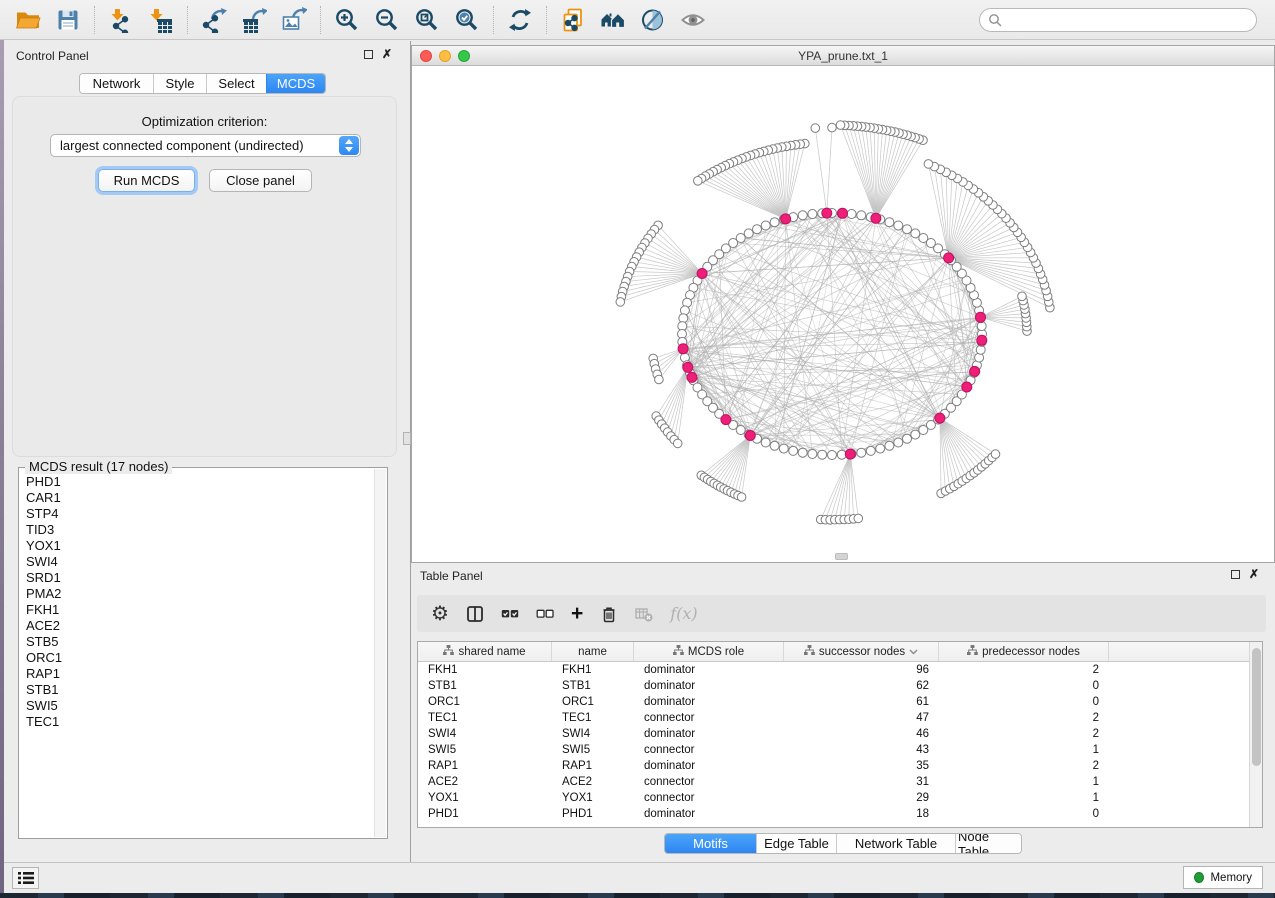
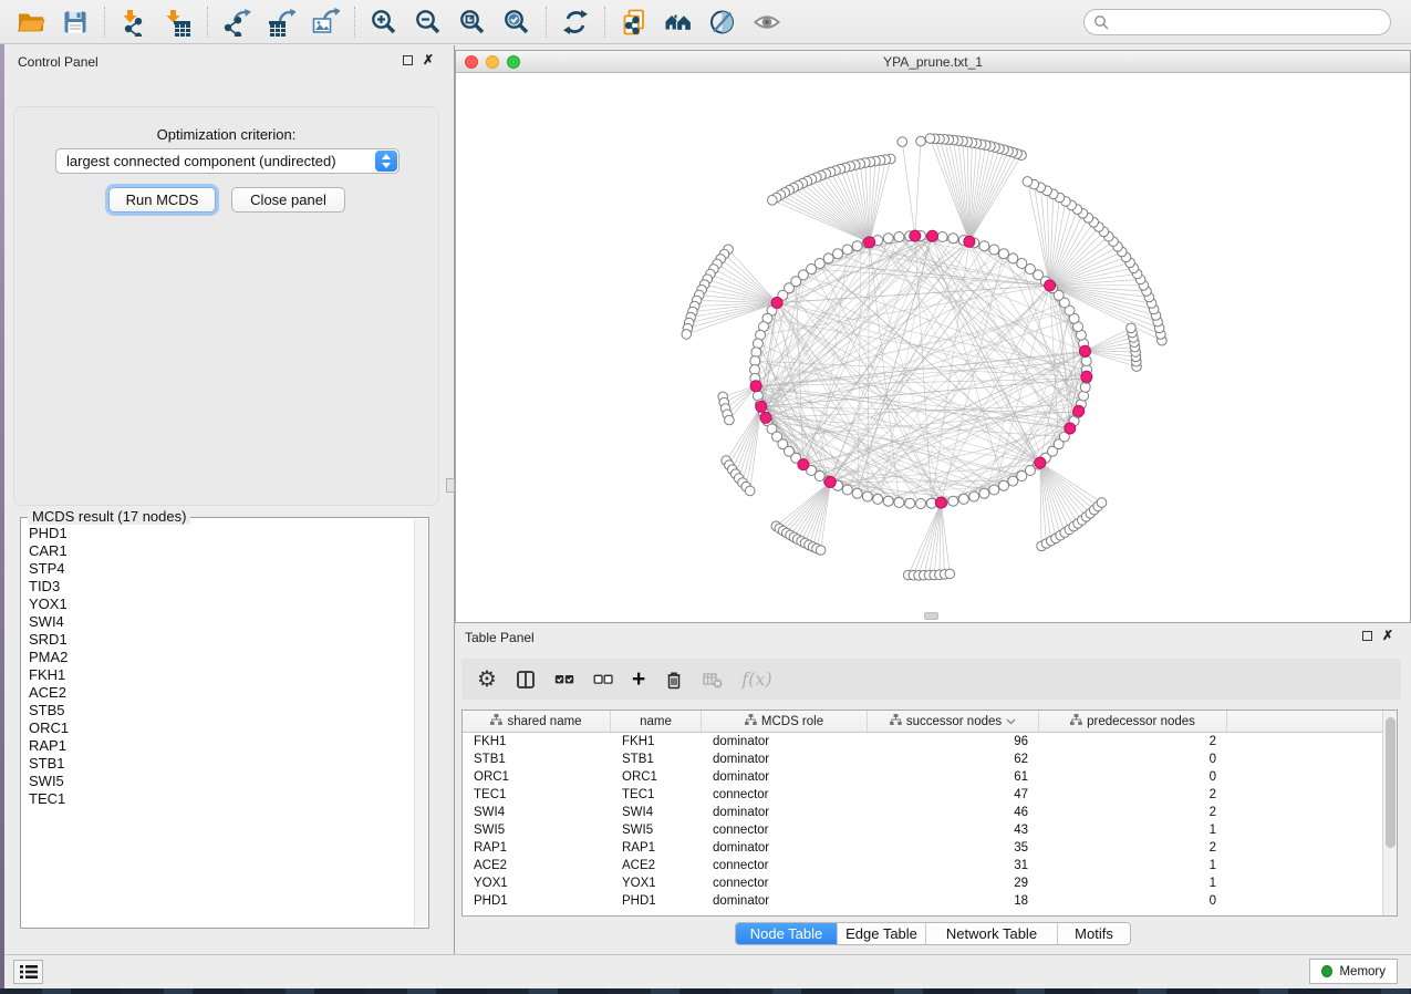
  Control Panel
  ✗
- Network
- Style
- Select
- MCDS
  Optimization criterion:
  largest connected component (undirected)
  Run MCDS
  Close panel
  MCDS result (17 nodes)
  PHD1
  CAR1
  STP4
  TID3
  YOX1
  SWI4
  SRD1
  PMA2
  FKH1
  ACE2
  STB5
  ORC1
  RAP1
  STB1
  SWI5
  TEC1
  YPA_prune.txt_1
  Table Panel
  ✗
  ⚙
  +
  f(x)
  shared name
  name
  MCDS role
  successor nodes
  predecessor nodes
  FKH1
  FKH1
  dominator
  96
  2
  STB1
  STB1
  dominator
  62
  0
  ORC1
  ORC1
  dominator
  61
  0
  TEC1
  TEC1
  connector
  47
  2
  SWI4
  SWI4
  dominator
  46
  2
  SWI5
  SWI5
  connector
  43
  1
  RAP1
  RAP1
  dominator
  35
  2
  ACE2
  ACE2
  connector
  31
  1
  YOX1
  YOX1
  connector
  29
  1
  PHD1
  PHD1
  dominator
  18
  0
- Motifs
+ Node Table
  Edge Table
  Network Table
- Node Table
+ Motifs
  Memory
